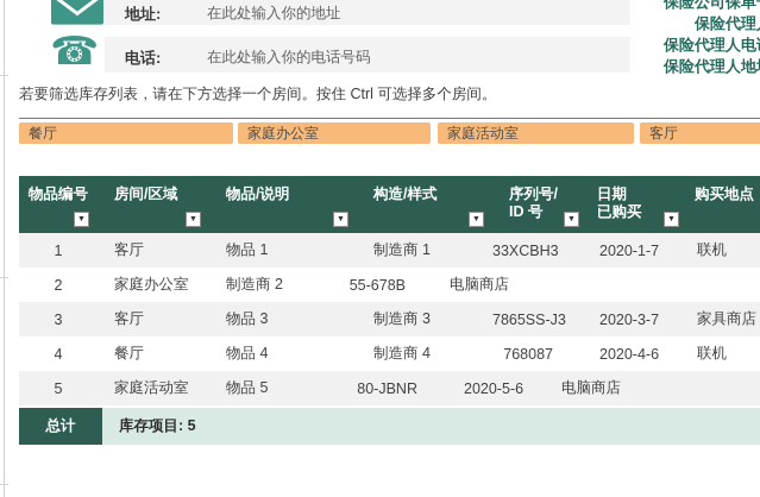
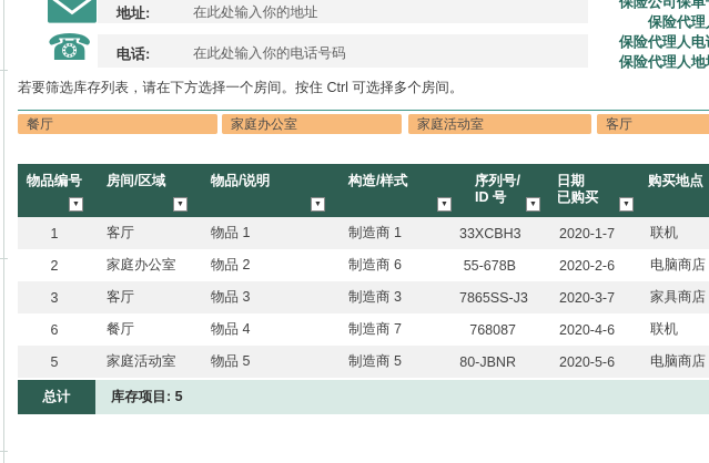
  地址:
  在此处输入你的地址
  ☎
  电话:
  在此处输入你的电话号码
  保险公司保单
  保险代理
  保险代理人电
  保险代理人地
  若要筛选库存列表，请在下方选择一个房间。按住 Ctrl 可选择多个房间。
  餐厅
  家庭办公室
  家庭活动室
  客厅
  物品编号
  房间/区域
  物品/说明
  构造/样式
  序列号/
  ID 号
  日期
  已购买
  购买地点
  1
  客厅
  物品 1
  制造商 1
  33XCBH3
  2020-1-7
  联机
  2
  家庭办公室
+ 物品 2
- 制造商 2
+ 制造商 6
  55-678B
+ 2020-2-6
  电脑商店
  3
  客厅
  物品 3
  制造商 3
  7865SS-J3
  2020-3-7
  家具商店
- 4
+ 6
  餐厅
  物品 4
- 制造商 4
+ 制造商 7
  768087
  2020-4-6
  联机
  5
  家庭活动室
  物品 5
+ 制造商 5
  80-JBNR
  2020-5-6
  电脑商店
  总计
  库存项目: 5
